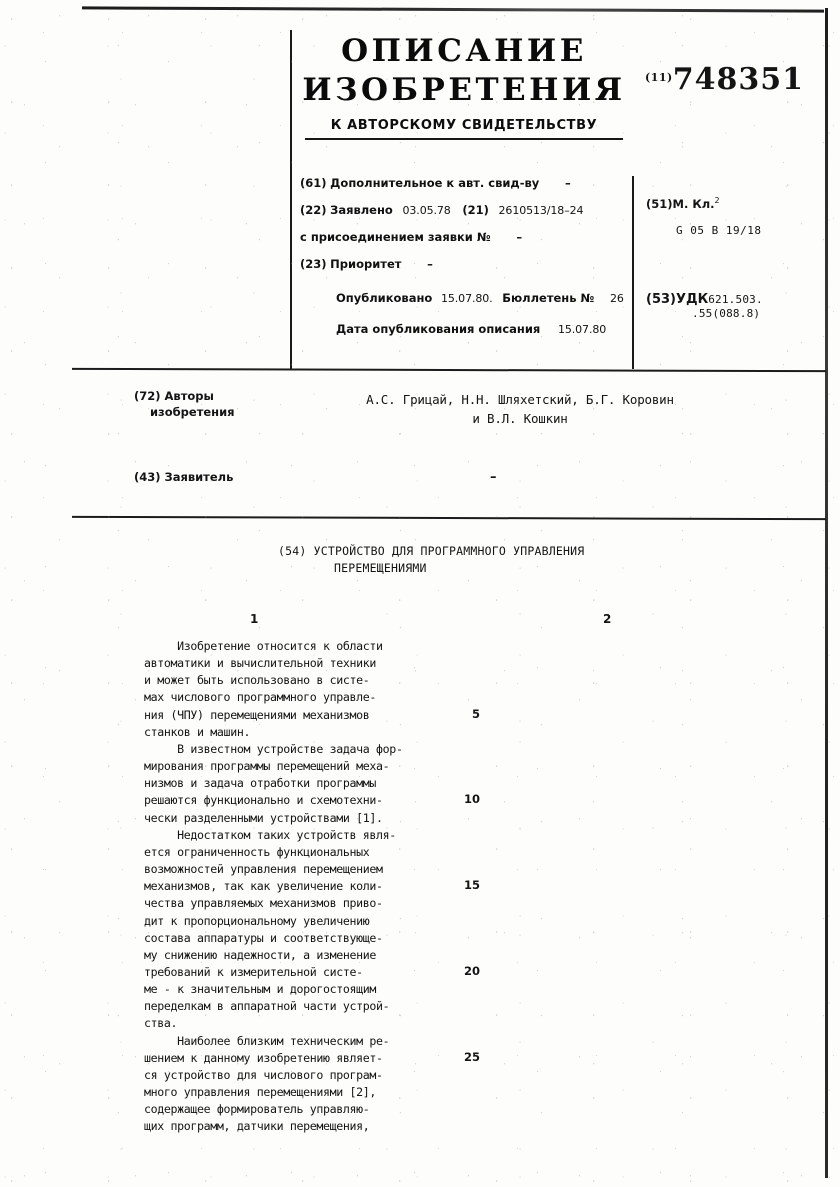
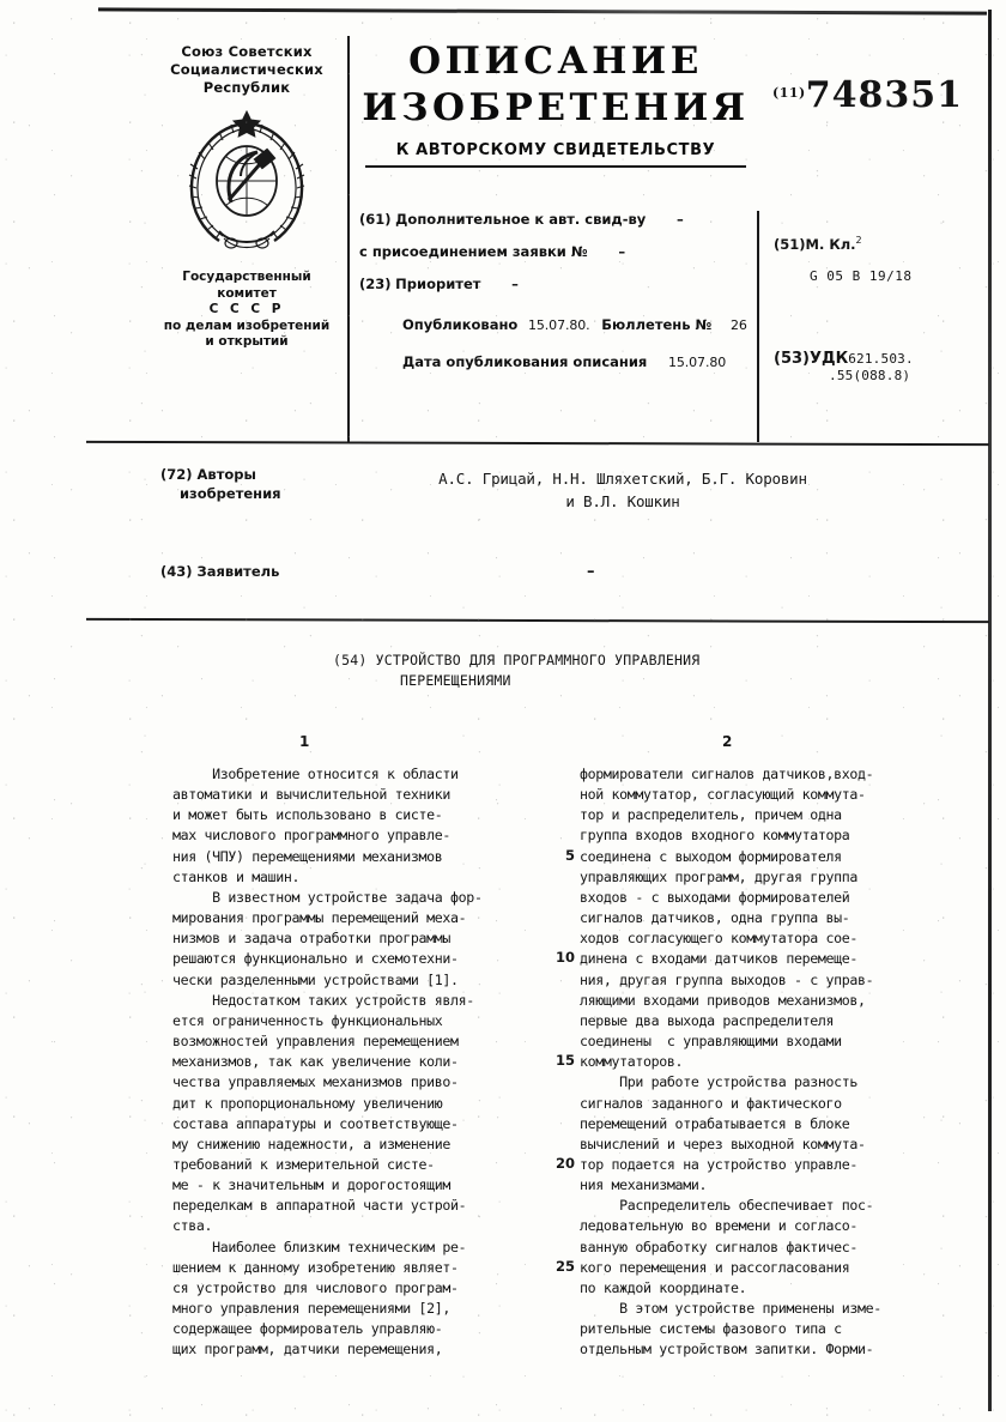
+ Союз Советских
+ Социалистических
+ Республик
+ Государственный комитет
+ С С С Р
+ по делам изобретений
+ и открытий
  ОПИСАНИЕ
  ИЗОБРЕТЕНИЯ
  К АВТОРСКОМУ СВИДЕТЕЛЬСТВУ
  (11)748351
  (61) Дополнительное к авт. свид-ву –
- (22) Заявлено 03.05.78 (21) 2610513/18–24
  с присоединением заявки № –
  (23) Приоритет –
  Опубликовано 15.07.80. Бюллетень № 26
  Дата опубликования описания 15.07.80
  (51)М. Кл.2
  G 05 B 19/18
  (53)УДК621.503.
  .55(088.8)
  (72) Авторы
  изобретения
  А.С. Грицай, Н.Н. Шляхетский, Б.Г. Коровин
  и В.Л. Кошкин
  (43) Заявитель
  –
  (54) УСТРОЙСТВО ДЛЯ ПРОГРАММНОГО УПРАВЛЕНИЯ
  ПЕРЕМЕЩЕНИЯМИ
  1
  2
  Изобретение относится к области
  автоматики и вычислительной техники
  и может быть использовано в систе-
  мах числового программного управле-
  ния (ЧПУ) перемещениями механизмов
  станков и машин.
  В известном устройстве задача фор-
  мирования программы перемещений меха-
  низмов и задача отработки программы
  решаются функционально и схемотехни-
  чески разделенными устройствами [1].
  Недостатком таких устройств явля-
  ется ограниченность функциональных
  возможностей управления перемещением
  механизмов, так как увеличение коли-
  чества управляемых механизмов приво-
  дит к пропорциональному увеличению
  состава аппаратуры и соответствующе-
  му снижению надежности, а изменение
  требований к измерительной систе-
  ме - к значительным и дорогостоящим
  переделкам в аппаратной части устрой-
  ства.
  Наиболее близким техническим ре-
  шением к данному изобретению являет-
  ся устройство для числового програм-
  много управления перемещениями [2],
  содержащее формирователь управляю-
  щих программ, датчики перемещения,
+ формирователи сигналов датчиков,вход-
+ ной коммутатор, согласующий коммута-
+ тор и распределитель, причем одна
+ группа входов входного коммутатора
+ соединена с выходом формирователя
+ управляющих программ, другая группа
+ входов - с выходами формирователей
+ сигналов датчиков, одна группа вы-
+ ходов согласующего коммутатора сое-
+ динена с входами датчиков перемеще-
+ ния, другая группа выходов - с управ-
+ ляющими входами приводов механизмов,
+ первые два выхода распределителя
+ соединены с управляющими входами
+ коммутаторов.
+ При работе устройства разность
+ сигналов заданного и фактического
+ перемещений отрабатывается в блоке
+ вычислений и через выходной коммута-
+ тор подается на устройство управле-
+ ния механизмами.
+ Распределитель обеспечивает пос-
+ ледовательную во времени и согласо-
+ ванную обработку сигналов фактичес-
+ кого перемещения и рассогласования
+ по каждой координате.
+ В этом устройстве применены изме-
+ рительные системы фазового типа с
+ отдельным устройством запитки. Форми-
  5
  10
  15
  20
  25
